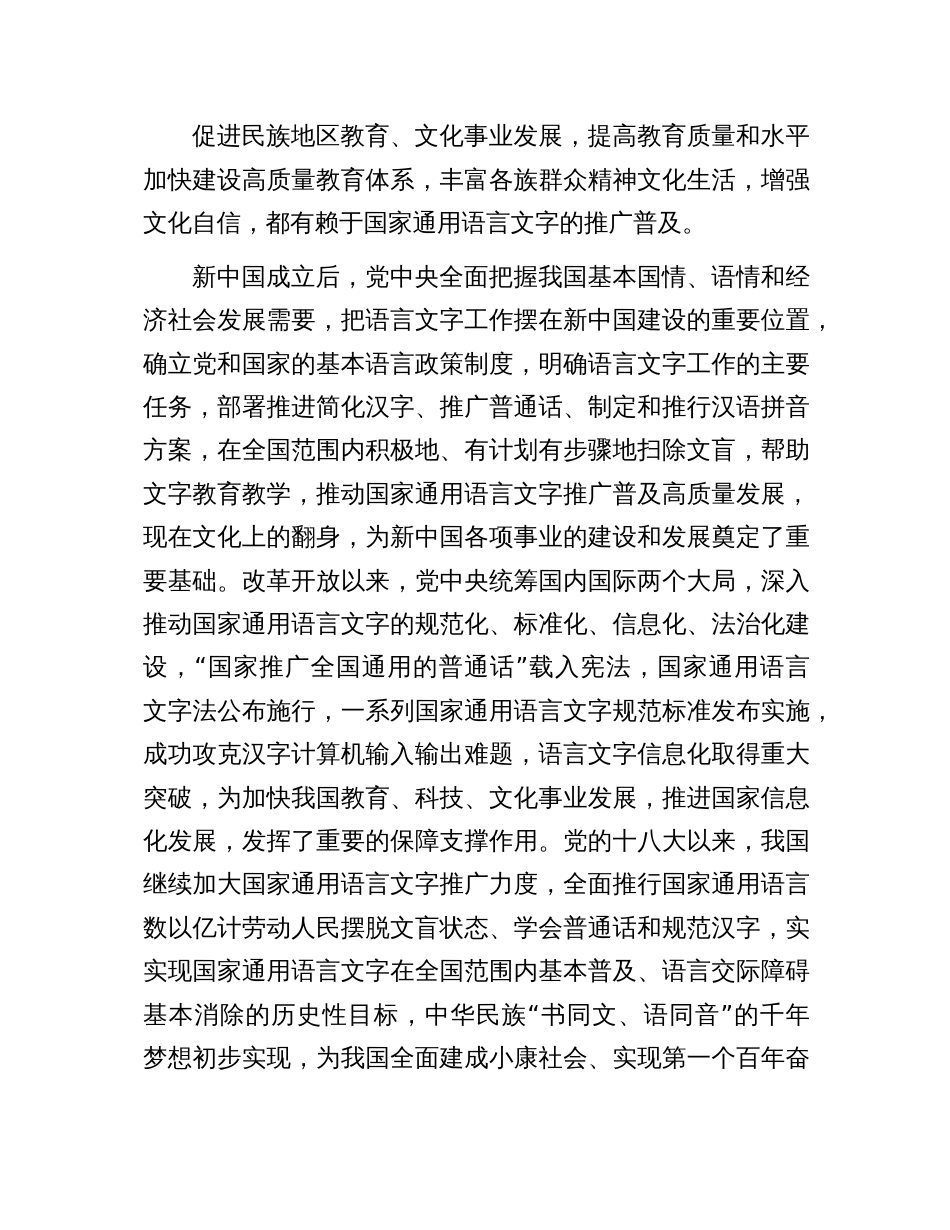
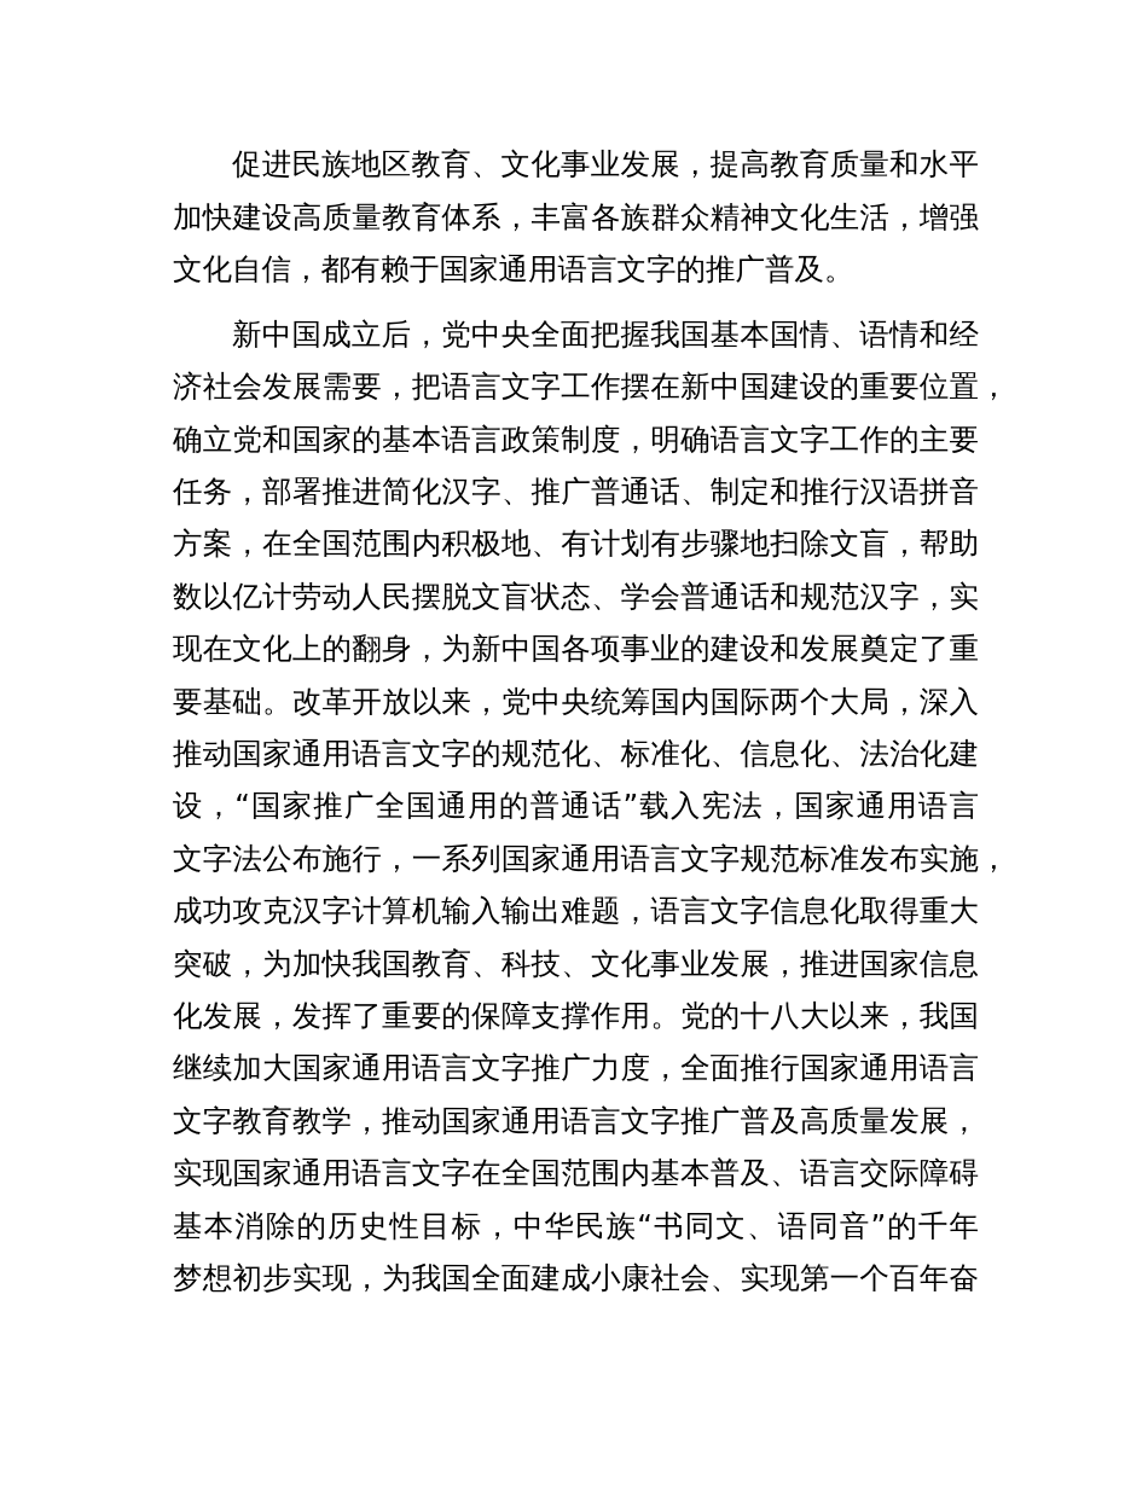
  促进民族地区教育、文化事业发展，提高教育质量和水平
  加快建设高质量教育体系，丰富各族群众精神文化生活，增强
  文化自信，都有赖于国家通用语言文字的推广普及。
  新中国成立后，党中央全面把握我国基本国情、语情和经
  济社会发展需要，把语言文字工作摆在新中国建设的重要位置
  ，
  确立党和国家的基本语言政策制度，明确语言文字工作的主要
  任务，部署推进简化汉字、推广普通话、制定和推行汉语拼音
  方案，在全国范围内积极地、有计划有步骤地扫除文盲，帮助
- 文字教育教学，推动国家通用语言文字推广普及高质量发展，
+ 数以亿计劳动人民摆脱文盲状态、学会普通话和规范汉字，实
  现在文化上的翻身，为新中国各项事业的建设和发展奠定了重
  要基础。改革开放以来，党中央统筹国内国际两个大局，深入
  推动国家通用语言文字的规范化、标准化、信息化、法治化建
  设，“国家推广全国通用的普通话”载入宪法，国家通用语言
  文字法公布施行，一系列国家通用语言文字规范标准发布实施
  ，
  成功攻克汉字计算机输入输出难题，语言文字信息化取得重大
  突破，为加快我国教育、科技、文化事业发展，推进国家信息
  化发展，发挥了重要的保障支撑作用。党的十八大以来，我国
  继续加大国家通用语言文字推广力度，全面推行国家通用语言
- 数以亿计劳动人民摆脱文盲状态、学会普通话和规范汉字，实
+ 文字教育教学，推动国家通用语言文字推广普及高质量发展，
  实现国家通用语言文字在全国范围内基本普及、语言交际障碍
  基本消除的历史性目标，中华民族“书同文、语同音”的千年
  梦想初步实现，为我国全面建成小康社会、实现第一个百年奋
